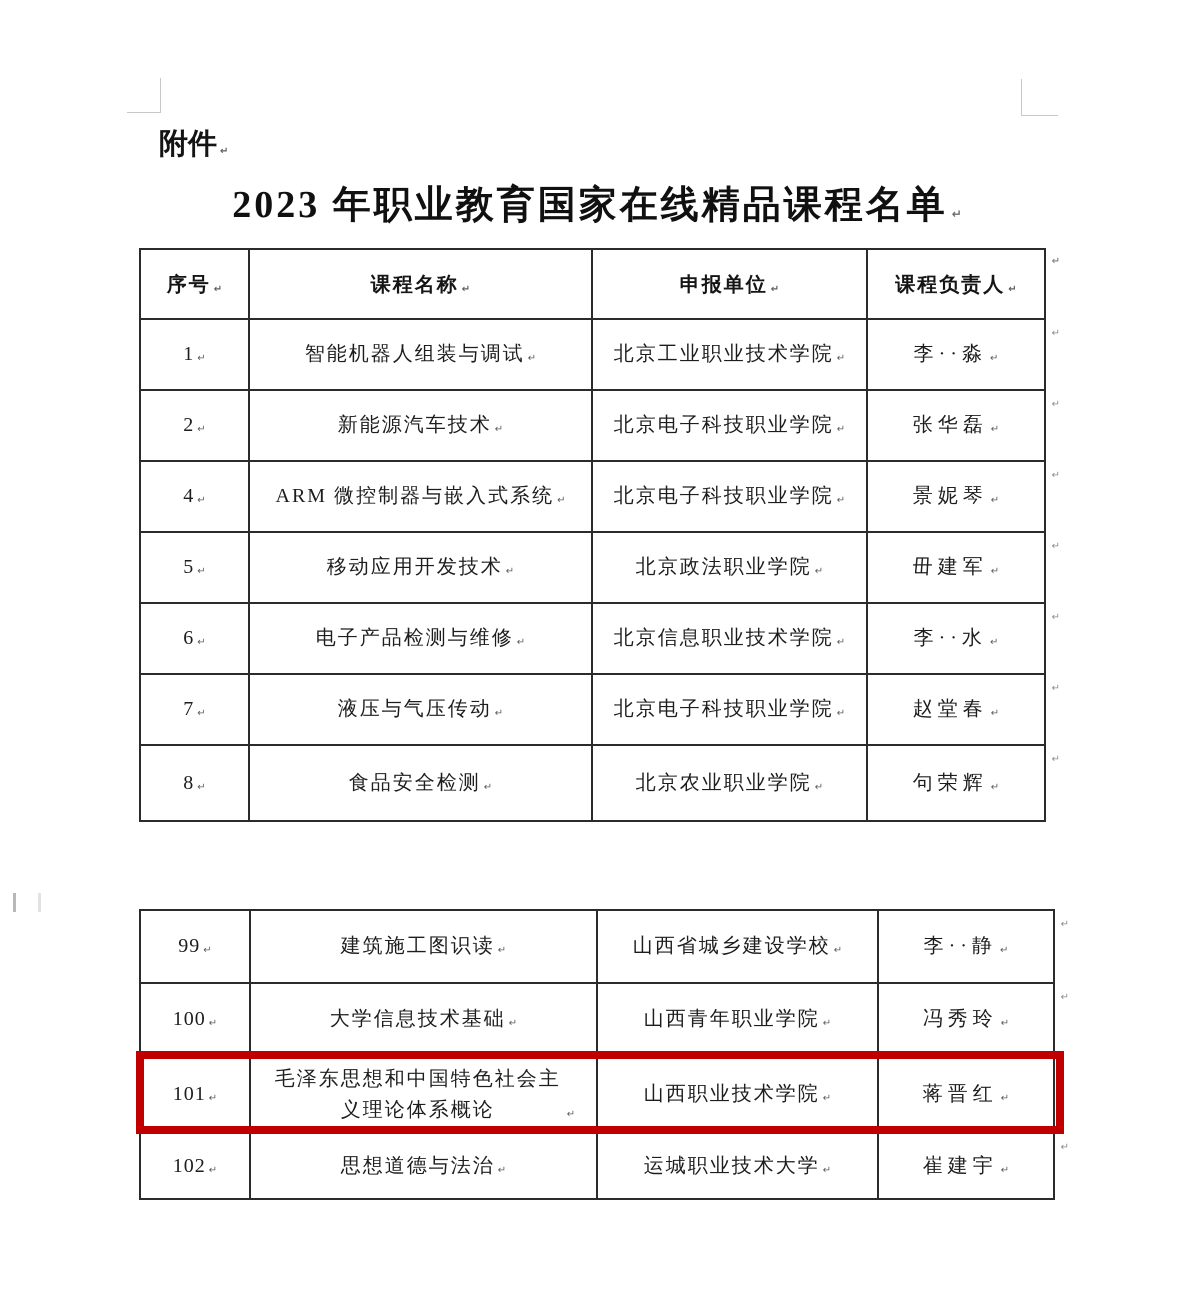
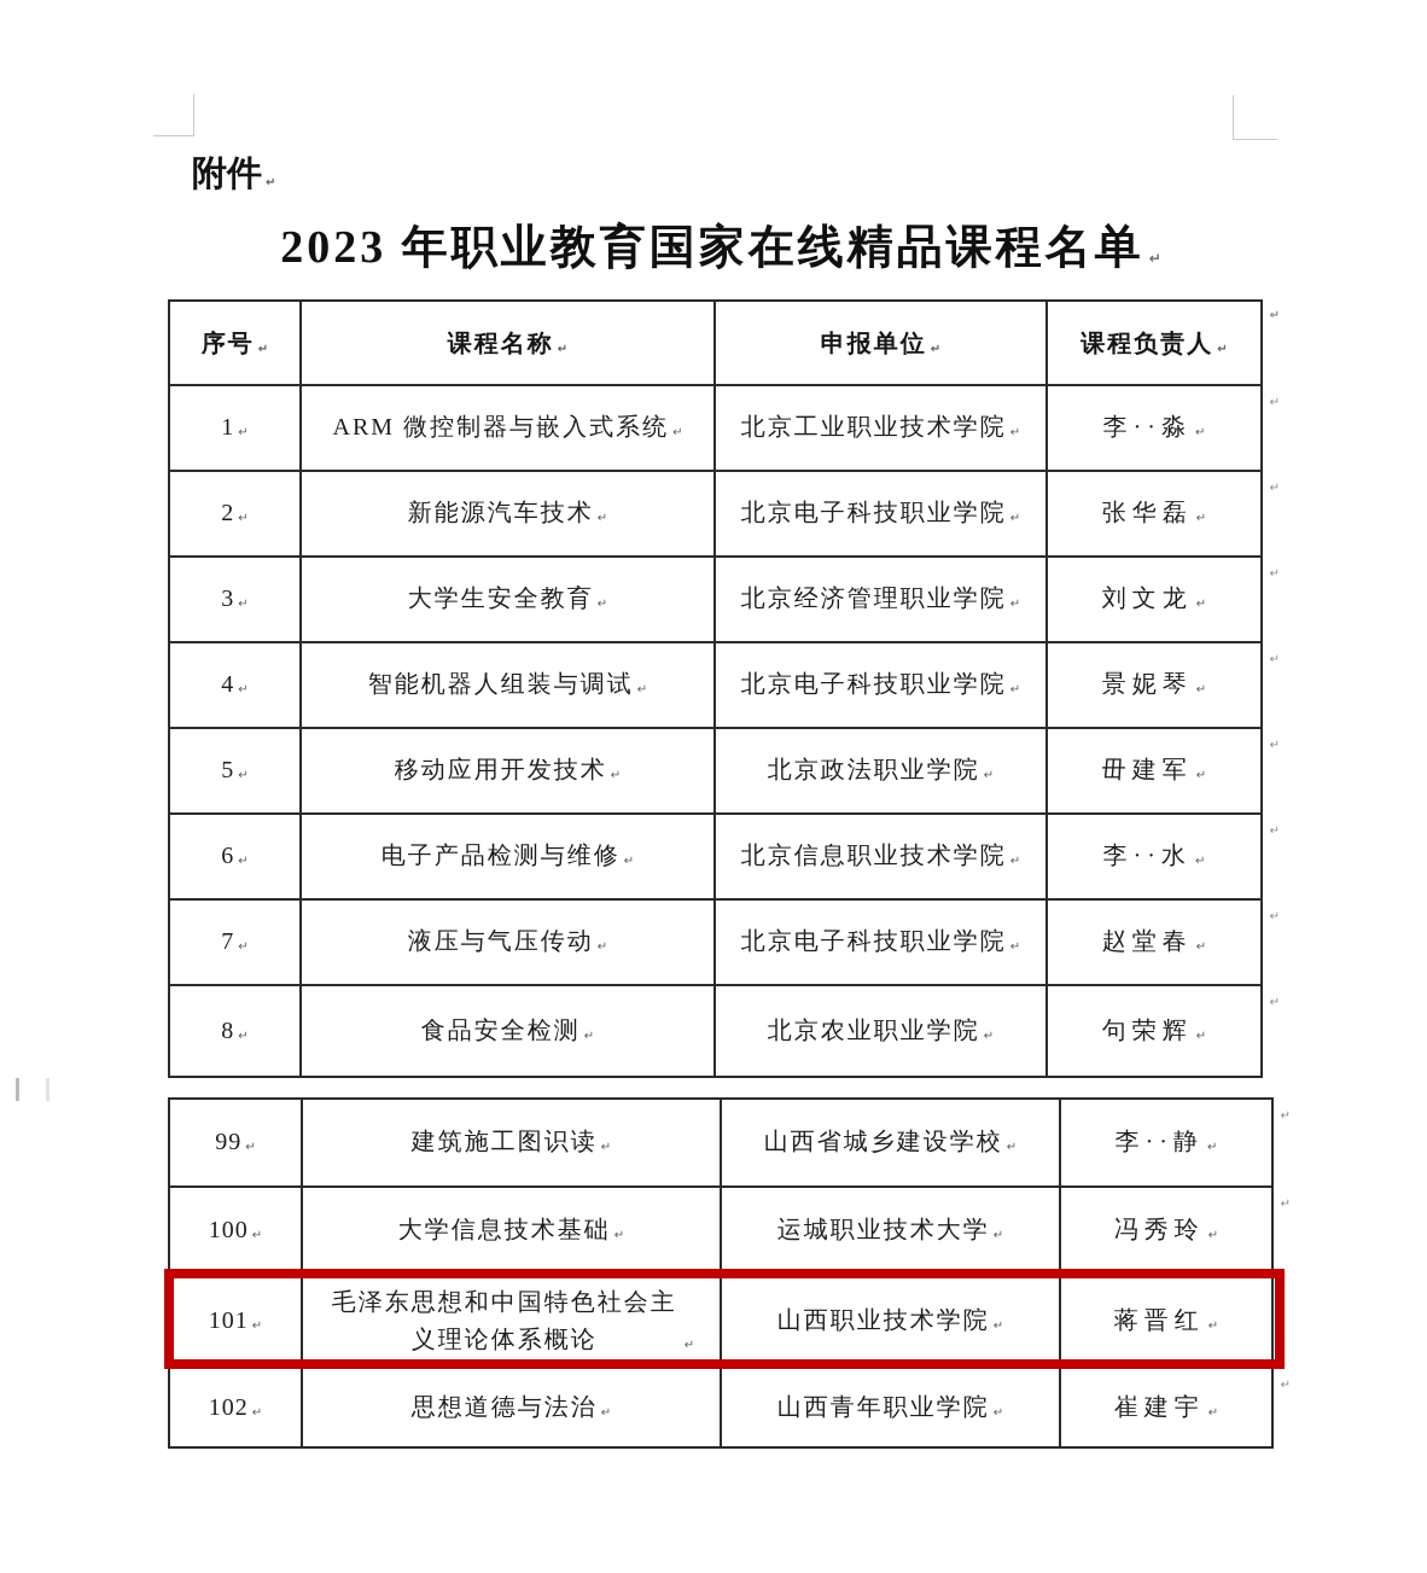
  附件 ↵
  2023 年职业教育国家在线精品课程名单 ↵
  序号 ↵	课程名称 ↵	申报单位 ↵	课程负责人 ↵↵
- 1 ↵	智能机器人组装与调试 ↵	北京工业职业技术学院 ↵	李··淼 ↵↵
+ 1 ↵	ARM 微控制器与嵌入式系统 ↵	北京工业职业技术学院 ↵	李··淼 ↵↵
  2 ↵	新能源汽车技术 ↵	北京电子科技职业学院 ↵	张华磊 ↵↵
+ 3 ↵	大学生安全教育 ↵	北京经济管理职业学院 ↵	刘文龙 ↵↵
- 4 ↵	ARM 微控制器与嵌入式系统 ↵	北京电子科技职业学院 ↵	景妮琴 ↵↵
+ 4 ↵	智能机器人组装与调试 ↵	北京电子科技职业学院 ↵	景妮琴 ↵↵
  5 ↵	移动应用开发技术 ↵	北京政法职业学院 ↵	毌建军 ↵↵
  6 ↵	电子产品检测与维修 ↵	北京信息职业技术学院 ↵	李··水 ↵↵
  7 ↵	液压与气压传动 ↵	北京电子科技职业学院 ↵	赵堂春 ↵↵
  8 ↵	食品安全检测 ↵	北京农业职业学院 ↵	句荣辉 ↵↵
  99 ↵	建筑施工图识读 ↵	山西省城乡建设学校 ↵	李··静 ↵↵
- 100 ↵	大学信息技术基础 ↵	山西青年职业学院 ↵	冯秀玲 ↵↵
+ 100 ↵	大学信息技术基础 ↵	运城职业技术大学 ↵	冯秀玲 ↵↵
  101 ↵	毛泽东思想和中国特色社会主义理论体系概论 ↵	山西职业技术学院 ↵	蒋晋红 ↵
- 102 ↵	思想道德与法治 ↵	运城职业技术大学 ↵	崔建宇 ↵↵
+ 102 ↵	思想道德与法治 ↵	山西青年职业学院 ↵	崔建宇 ↵↵
